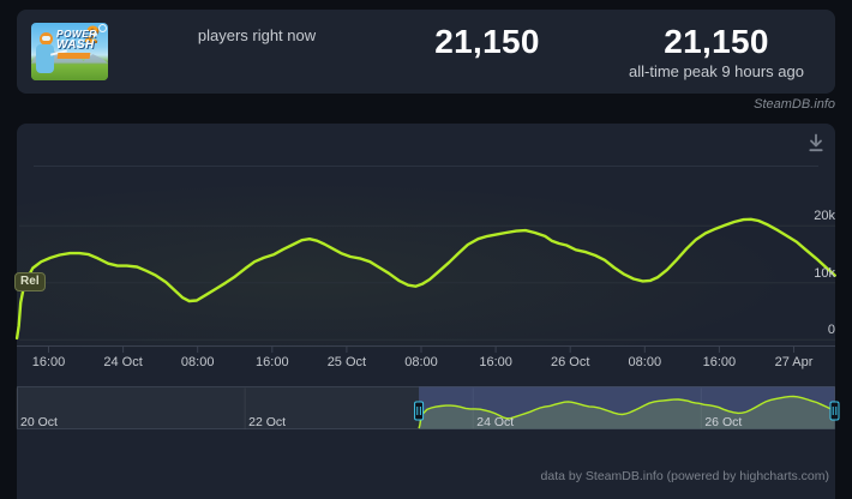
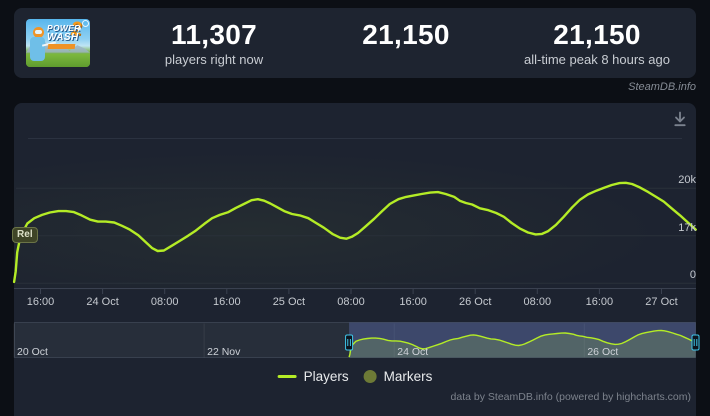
  2
  POWE
  WASH
+ 11,307
  players right now
  21,150
  21,150
- all-time peak 9 hours ago
+ all-time peak 8 hours ago
  SteamDB.info
  Rel
+ Players
+ Markers
  data by SteamDB.info (powered by highcharts.com)
  0
- 10k
+ 17k
  20k
  16:00
  24 Oct
  08:00
  16:00
  25 Oct
  08:00
  16:00
  26 Oct
  08:00
  16:00
- 27 Apr
+ 27 Oct
  20 Oct
- 22 Oct
+ 22 Nov
  24 Oct
  26 Oct
